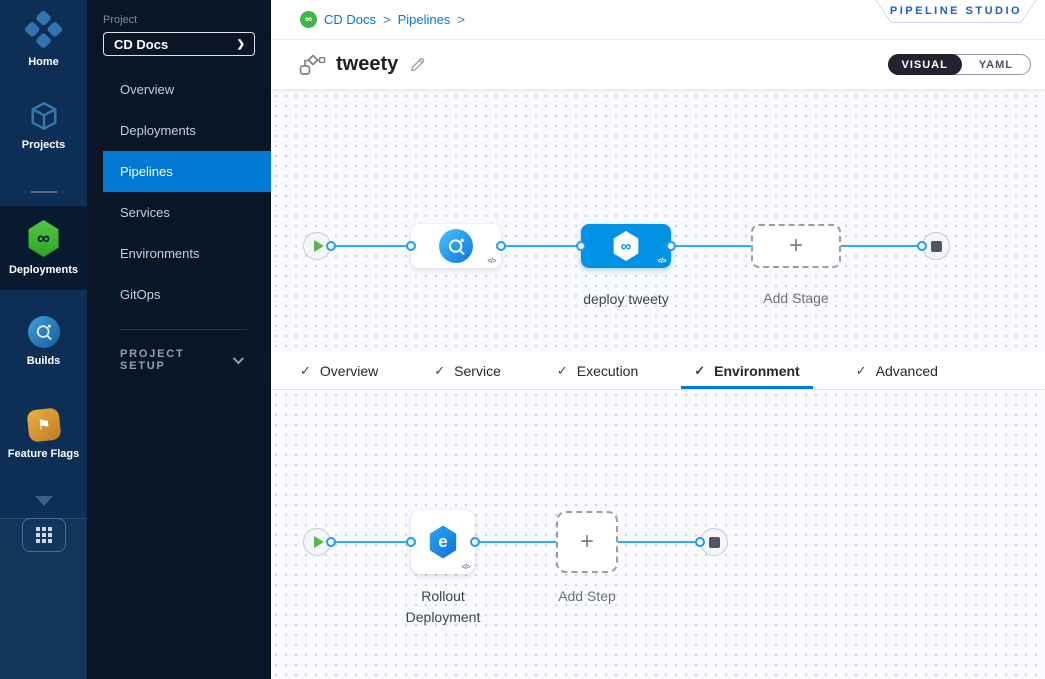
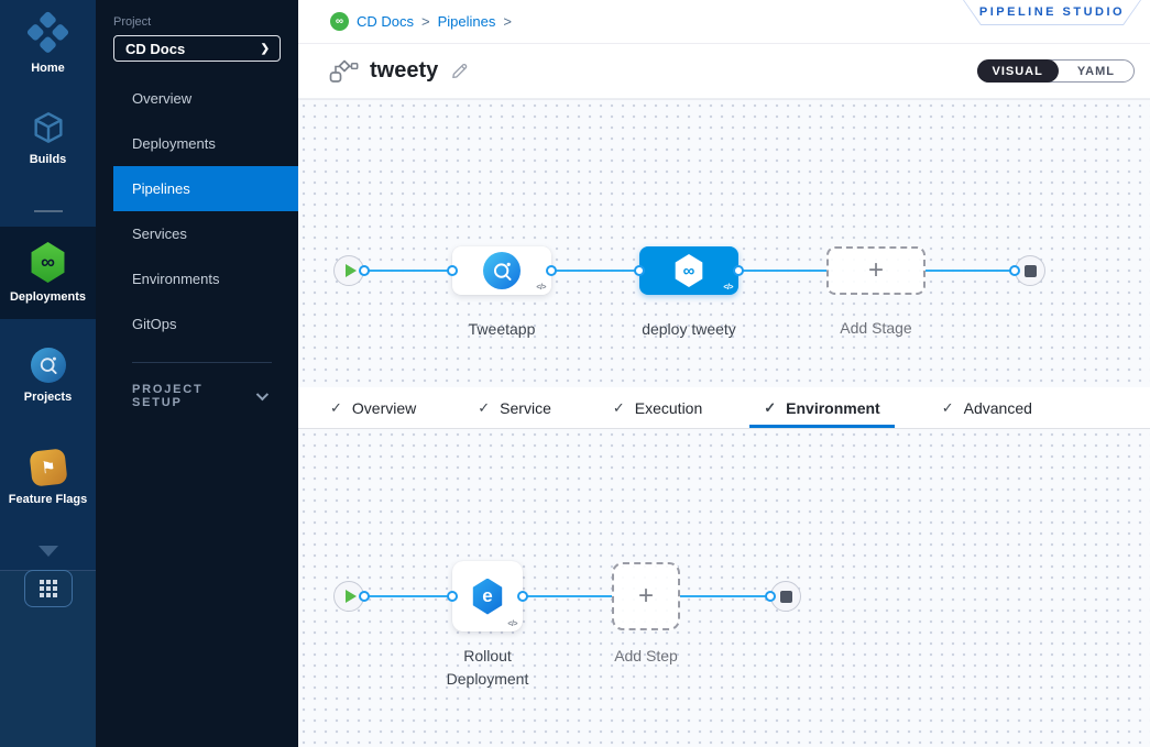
  Home
- Projects
+ Builds
  ∞
  Deployments
- Builds
+ Projects
  Feature Flags
  Project
  CD Docs
  ❯
  Overview
  Deployments
  Pipelines
  Services
  Environments
  GitOps
  PROJECT SETUP
  PIPELINE STUDIO
  ∞
  CD Docs
  >
  Pipelines
  >
  tweety
  VISUAL
  YAML
  ∞
  +
+ Tweetapp
  deploy tweety
  Add Stage
  ✓
  Overview
  ✓
  Service
  ✓
  Execution
  ✓
  Environment
  ✓
  Advanced
  e
  +
  Rollout Deployment
  Add Step
